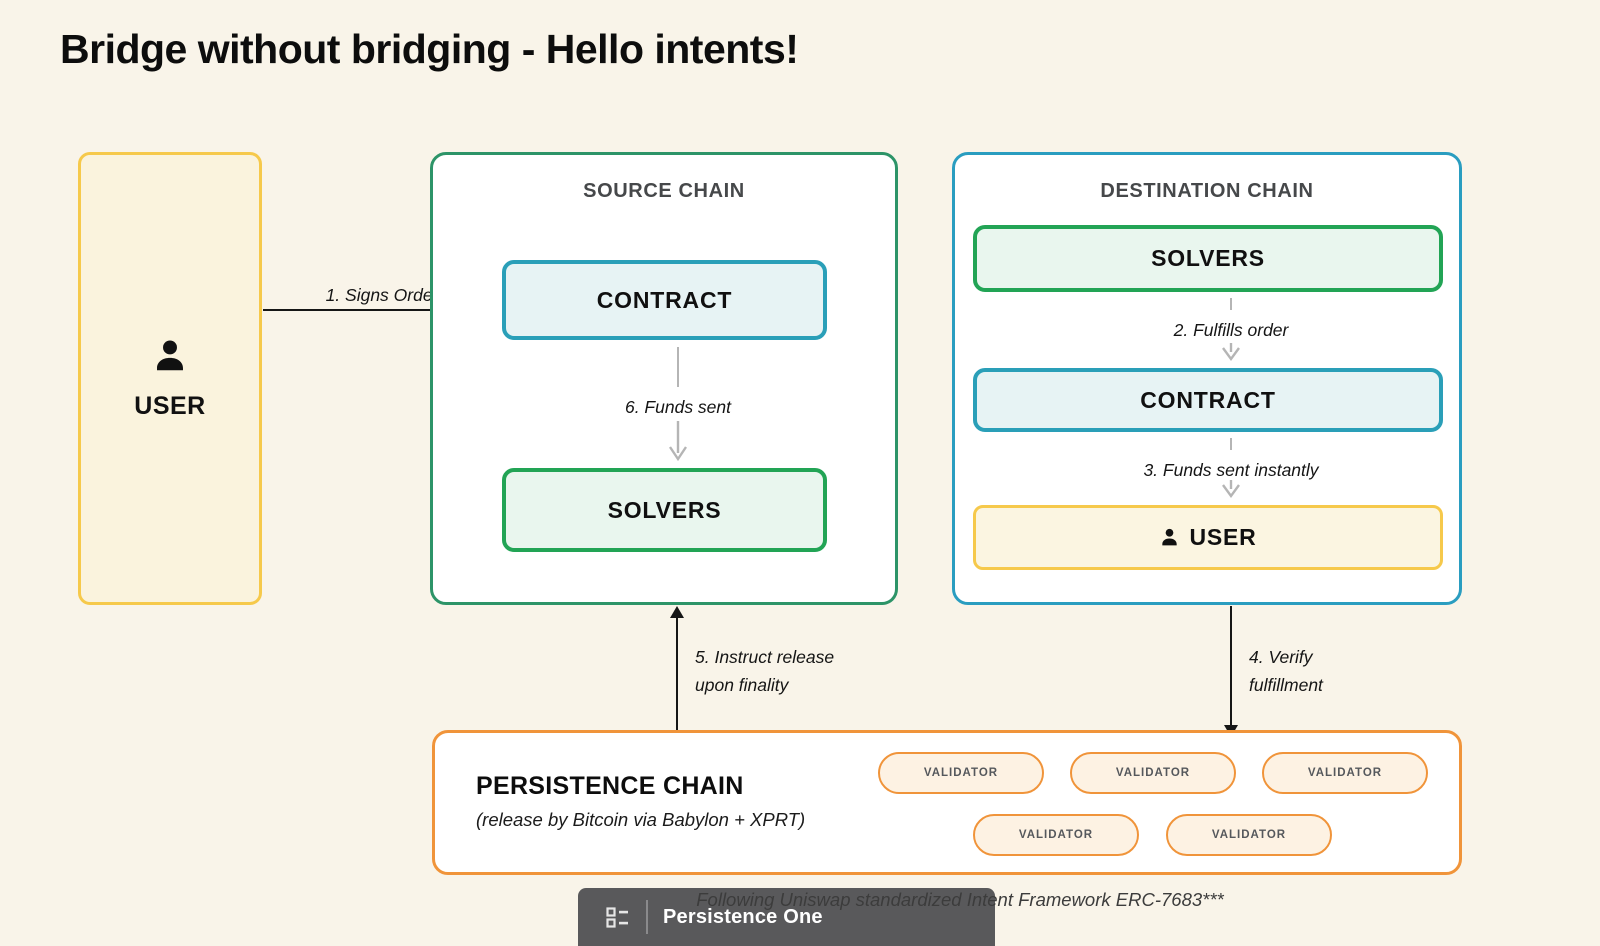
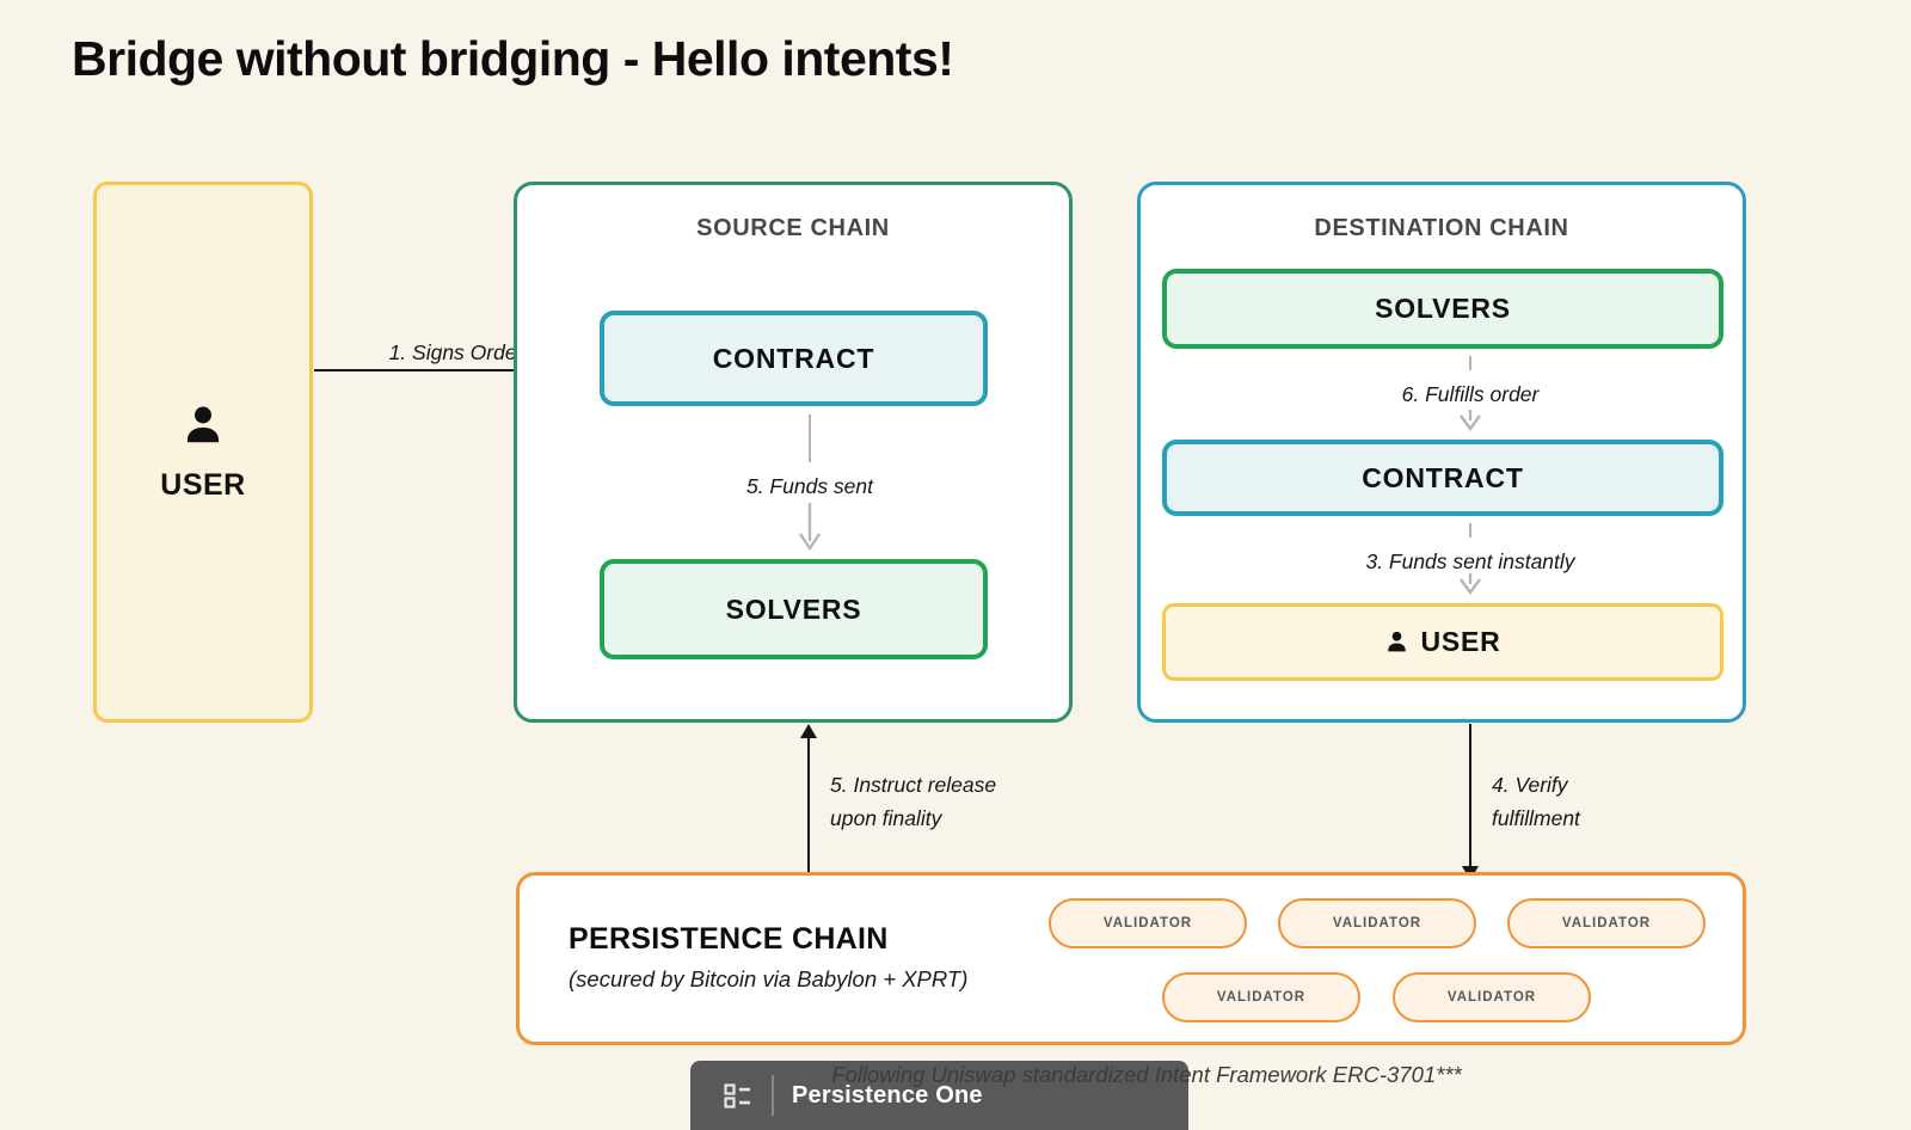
  Bridge without bridging - Hello intents!
  USER
  1. Signs Orde
  SOURCE CHAIN
  CONTRACT
- 6. Funds sent
+ 5. Funds sent
  SOLVERS
  DESTINATION CHAIN
  SOLVERS
- 2. Fulfills order
+ 6. Fulfills order
  CONTRACT
  3. Funds sent instantly
  USER
  4. Verify
  fulfillment
  5. Instruct release
  upon finality
  PERSISTENCE CHAIN
- (release by Bitcoin via Babylon + XPRT)
+ (secured by Bitcoin via Babylon + XPRT)
  VALIDATOR
  VALIDATOR
  VALIDATOR
  VALIDATOR
  VALIDATOR
  Persistence One
- Following Uniswap standardized Intent Framework ERC-7683***
+ Following Uniswap standardized Intent Framework ERC-3701***
